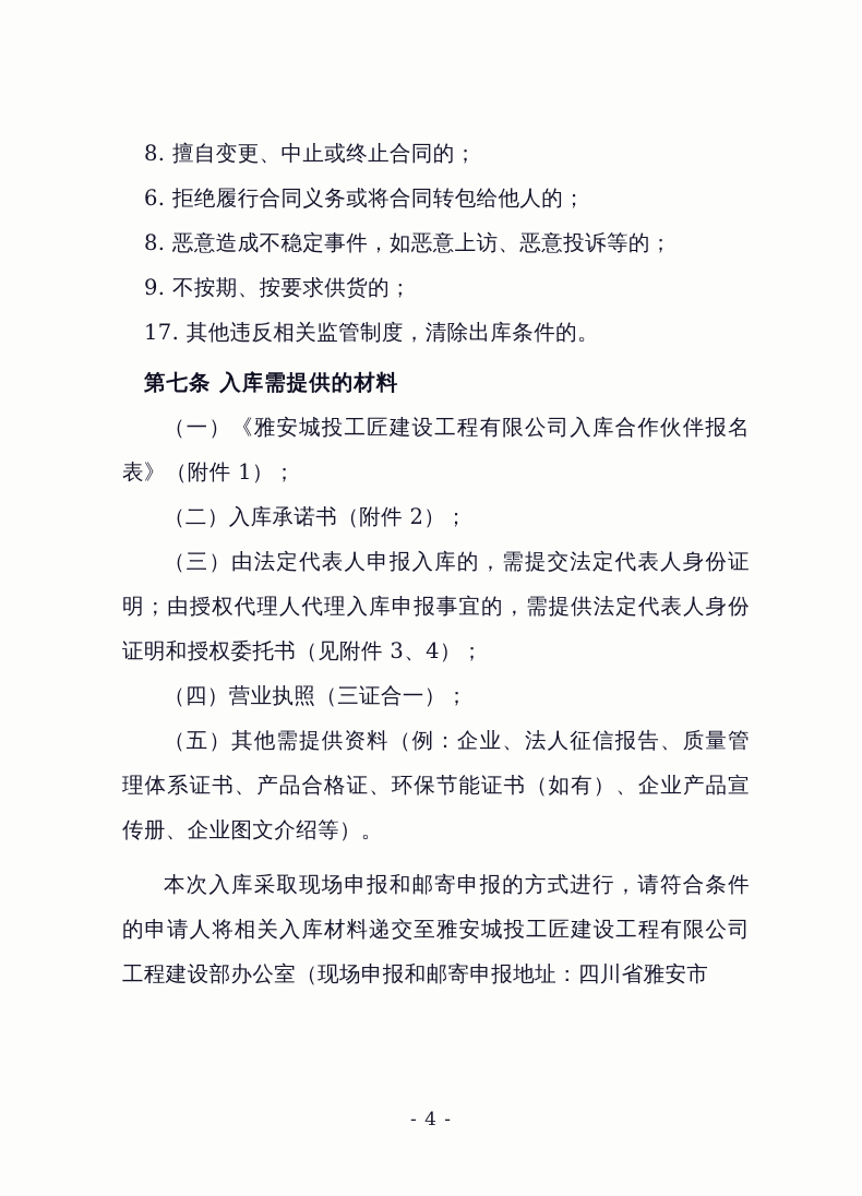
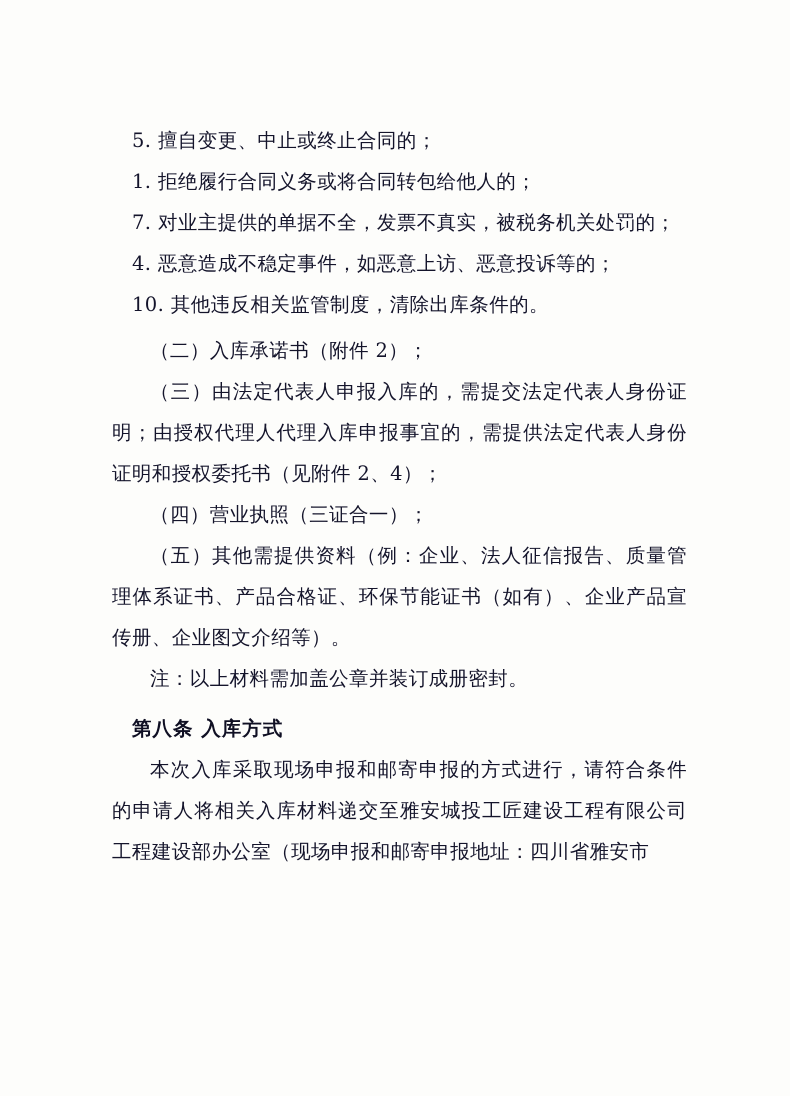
- 8. 擅自变更、中止或终止合同的；
+ 5. 擅自变更、中止或终止合同的；
- 6. 拒绝履行合同义务或将合同转包给他人的；
+ 1. 拒绝履行合同义务或将合同转包给他人的；
+ 7. 对业主提供的单据不全，发票不真实，被税务机关处罚的；
- 8. 恶意造成不稳定事件，如恶意上访、恶意投诉等的；
+ 4. 恶意造成不稳定事件，如恶意上访、恶意投诉等的；
- 9. 不按期、按要求供货的；
- 17. 其他违反相关监管制度，清除出库条件的。
+ 10. 其他违反相关监管制度，清除出库条件的。
- 第七条 入库需提供的材料
- （一）《雅安城投工匠建设工程有限公司入库合作伙伴报名表》（附件 1）；
  （二）入库承诺书（附件 2）；
- （三）由法定代表人申报入库的，需提交法定代表人身份证明；由授权代理人代理入库申报事宜的，需提供法定代表人身份证明和授权委托书（见附件 3、4）；
+ （三）由法定代表人申报入库的，需提交法定代表人身份证明；由授权代理人代理入库申报事宜的，需提供法定代表人身份证明和授权委托书（见附件 2、4）；
  （四）营业执照（三证合一）；
  （五）其他需提供资料（例：企业、法人征信报告、质量管理体系证书、产品合格证、环保节能证书（如有）、企业产品宣传册、企业图文介绍等）。
+ 注：以上材料需加盖公章并装订成册密封。
+ 第八条 入库方式
  本次入库采取现场申报和邮寄申报的方式进行，请符合条件的申请人将相关入库材料递交至雅安城投工匠建设工程有限公司工程建设部办公室（现场申报和邮寄申报地址：四川省雅安市
- - 4 -
